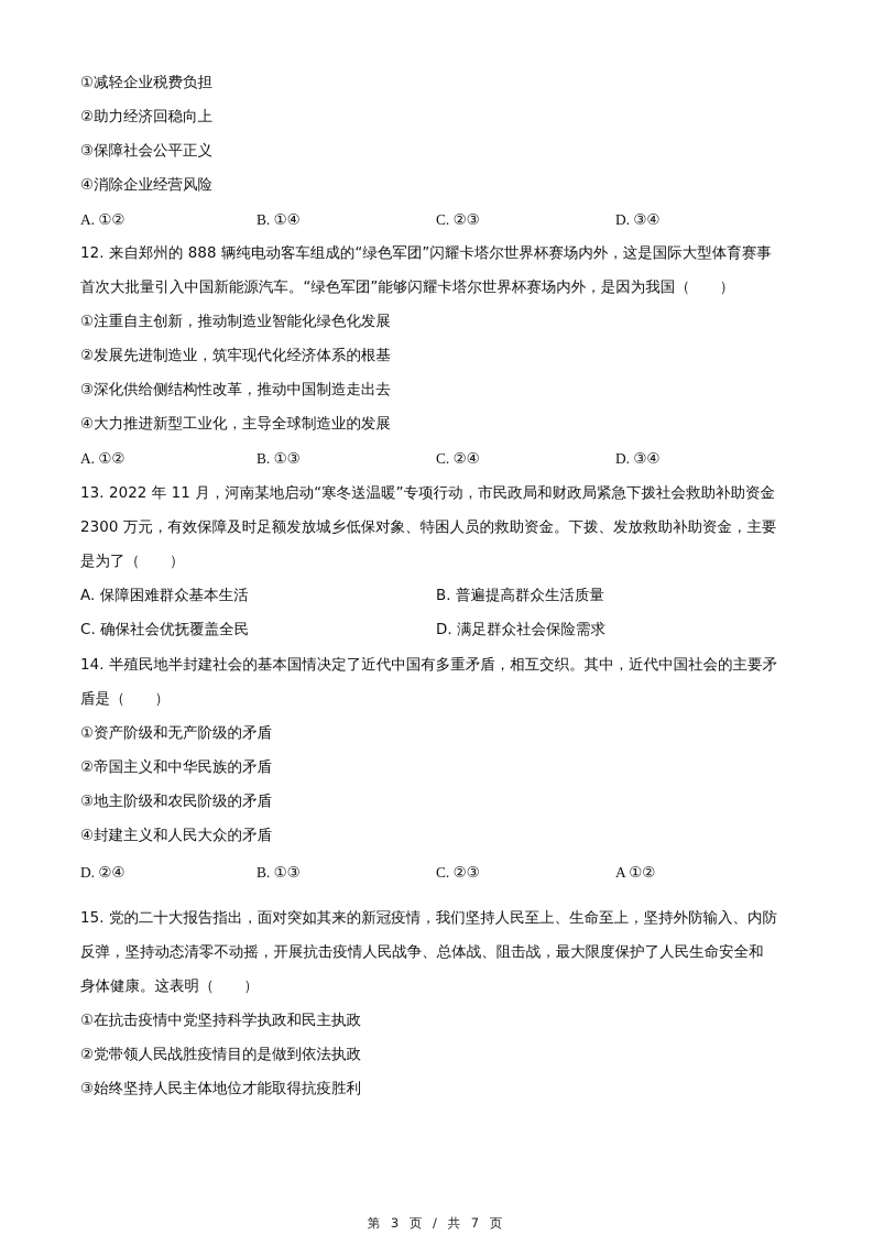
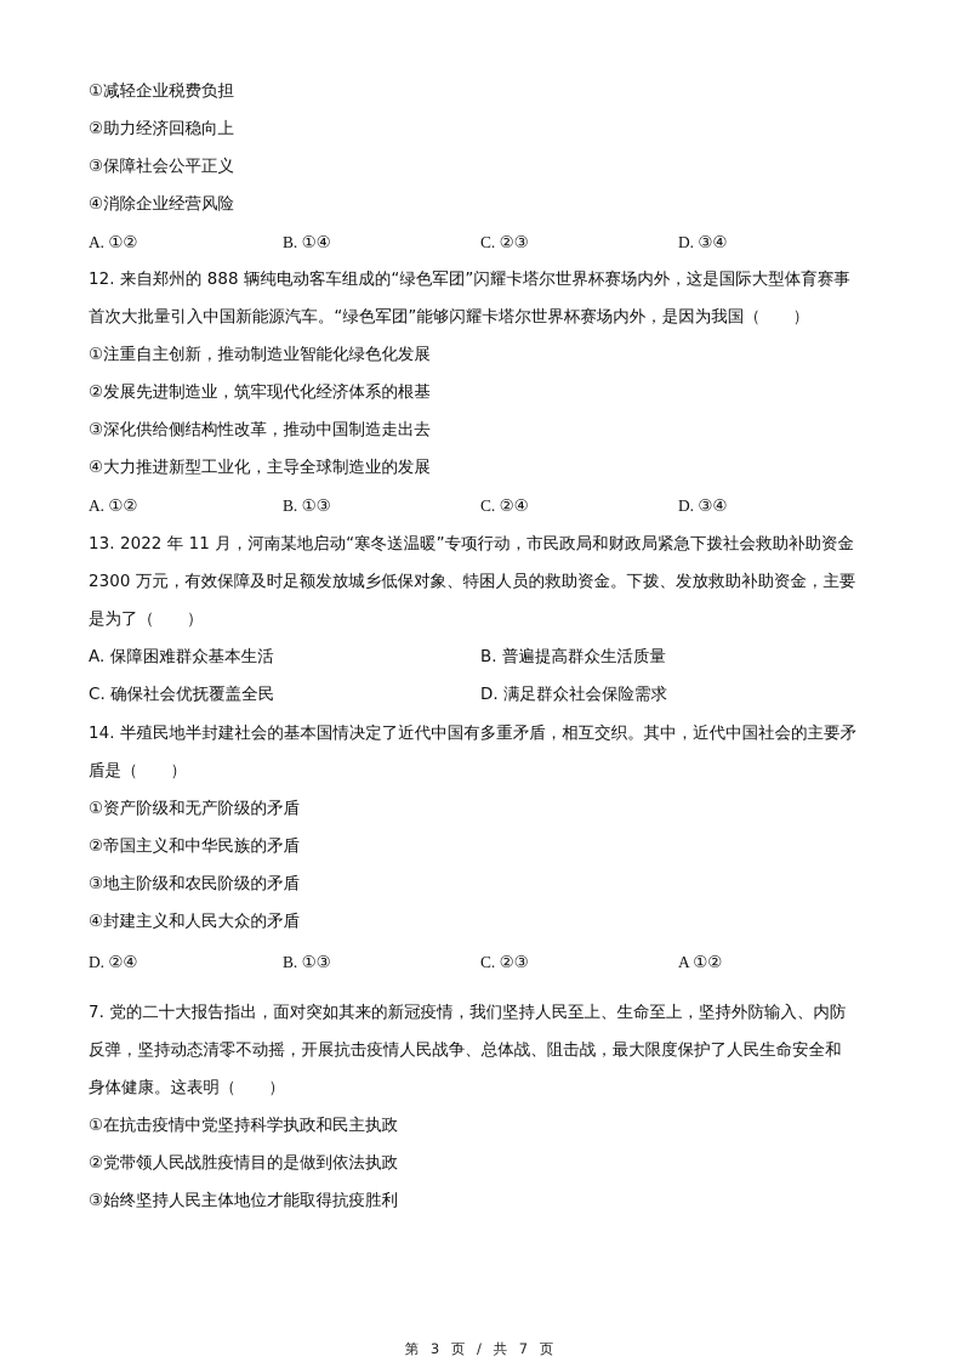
  ①减轻企业税费负担
  ②助力经济回稳向上
  ③保障社会公平正义
  ④消除企业经营风险
  A. ①②
  B. ①④
  C. ②③
  D. ③④
  12. 来自郑州的 888 辆纯电动客车组成的“绿色军团”闪耀卡塔尔世界杯赛场内外，这是国际大型体育赛事
  首次大批量引入中国新能源汽车。“绿色军团”能够闪耀卡塔尔世界杯赛场内外，是因为我国（ ）
  ①注重自主创新，推动制造业智能化绿色化发展
  ②发展先进制造业，筑牢现代化经济体系的根基
  ③深化供给侧结构性改革，推动中国制造走出去
  ④大力推进新型工业化，主导全球制造业的发展
  A. ①②
  B. ①③
  C. ②④
  D. ③④
  13. 2022 年 11 月，河南某地启动“寒冬送温暖”专项行动，市民政局和财政局紧急下拨社会救助补助资金
  2300 万元，有效保障及时足额发放城乡低保对象、特困人员的救助资金。下拨、发放救助补助资金，主要
  是为了（ ）
  A. 保障困难群众基本生活
  B. 普遍提高群众生活质量
  C. 确保社会优抚覆盖全民
  D. 满足群众社会保险需求
  14. 半殖民地半封建社会的基本国情决定了近代中国有多重矛盾，相互交织。其中，近代中国社会的主要矛
  盾是（ ）
  ①资产阶级和无产阶级的矛盾
  ②帝国主义和中华民族的矛盾
  ③地主阶级和农民阶级的矛盾
  ④封建主义和人民大众的矛盾
  D. ②④
  B. ①③
  C. ②③
  A ①②
- 15. 党的二十大报告指出，面对突如其来的新冠疫情，我们坚持人民至上、生命至上，坚持外防输入、内防
+ 7. 党的二十大报告指出，面对突如其来的新冠疫情，我们坚持人民至上、生命至上，坚持外防输入、内防
  反弹，坚持动态清零不动摇，开展抗击疫情人民战争、总体战、阻击战，最大限度保护了人民生命安全和
  身体健康。这表明（ ）
  ①在抗击疫情中党坚持科学执政和民主执政
  ②党带领人民战胜疫情目的是做到依法执政
  ③始终坚持人民主体地位才能取得抗疫胜利
  第 3 页 / 共 7 页
